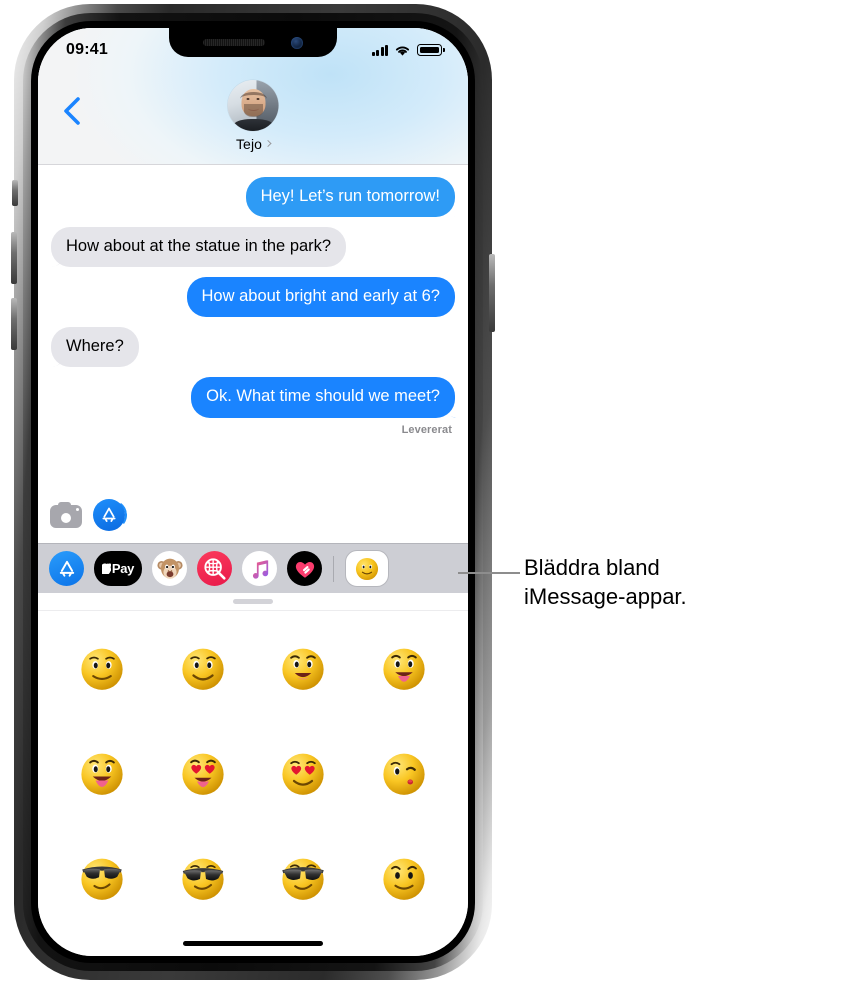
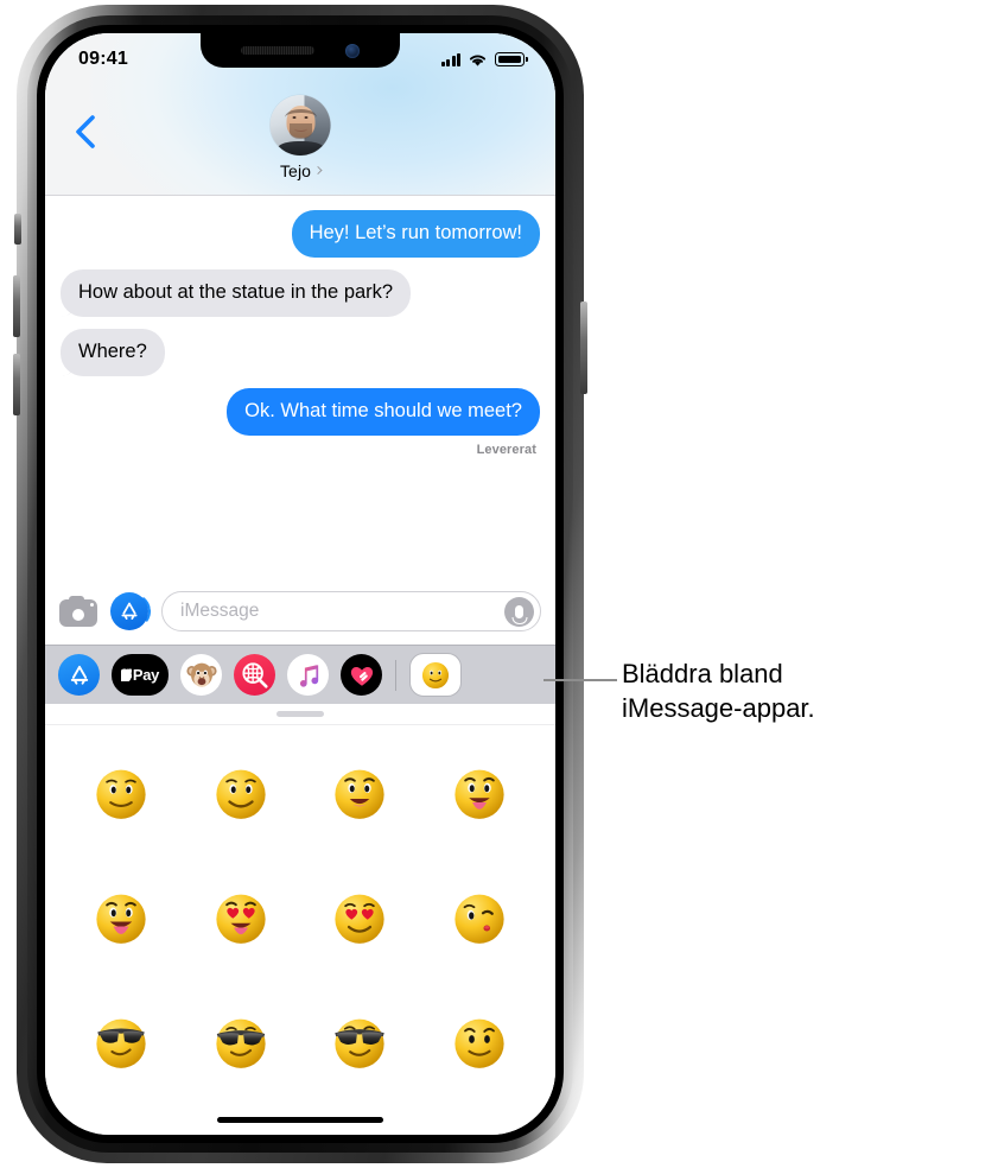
  09:41
  Tejo
  Hey! Let’s run tomorrow!
  How about at the statue in the park?
- How about bright and early at 6?
  Where?
  Ok. What time should we meet?
  Levererat
+ iMessage
  Pay
  Bläddra bland
  iMessage-appar.
